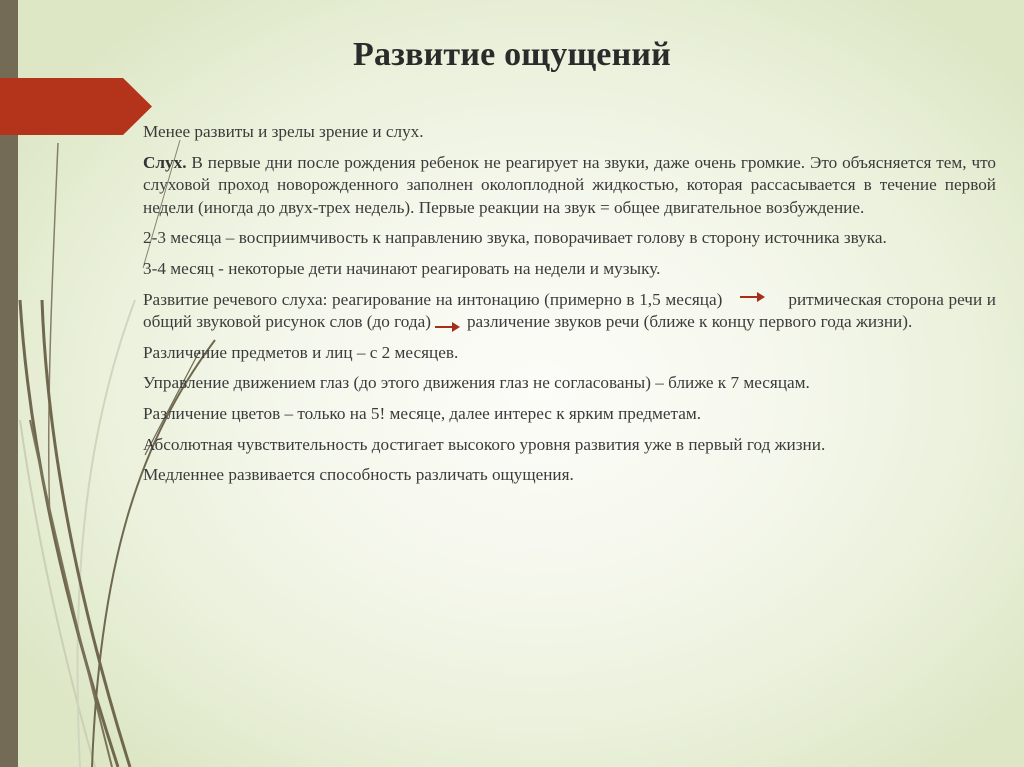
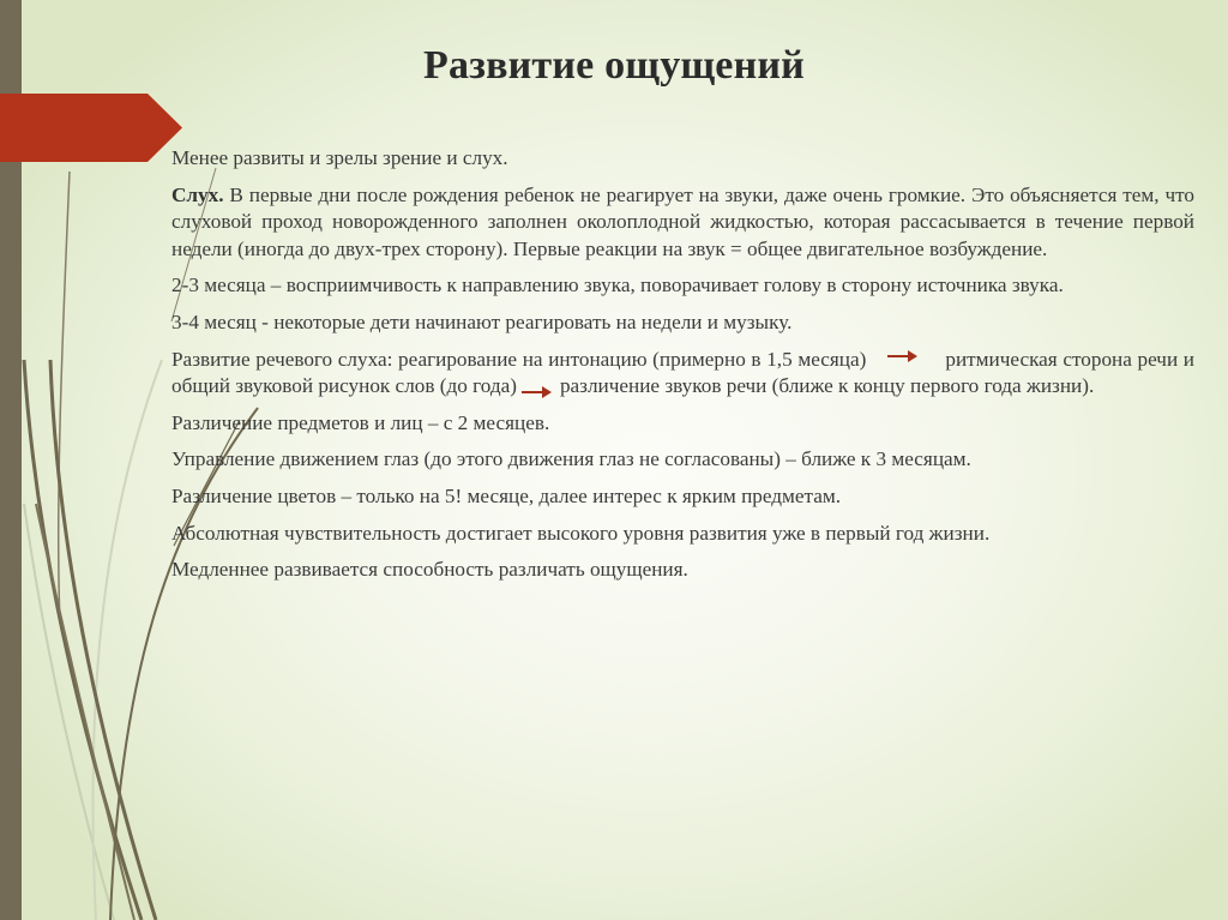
  Развитие ощущений
  Менее развиты и зрелы зрение и слух.
- Слух. В первые дни после рождения ребенок не реагирует на звуки, даже очень громкие. Это объясняется тем, что слуховой проход новорожденного заполнен околоплодной жидкостью, которая рассасывается в течение первой недели (иногда до двух-трех недель). Первые реакции на звук = общее двигательное возбуждение.
+ Слух. В первые дни после рождения ребенок не реагирует на звуки, даже очень громкие. Это объясняется тем, что слуховой проход новорожденного заполнен околоплодной жидкостью, которая рассасывается в течение первой недели (иногда до двух-трех сторону). Первые реакции на звук = общее двигательное возбуждение.
  2-3 месяца – восприимчивость к направлению звука, поворачивает голову в сторону источника звука.
  3-4 месяц - некоторые дети начинают реагировать на недели и музыку.
  Развитие речевого слуха: реагирование на интонацию (примерно в 1,5 месяца) ритмическая сторона речи и общий звуковой рисунок слов (до года) различение звуков речи (ближе к концу первого года жизни).
  Различение предметов и лиц – с 2 месяцев.
- Управление движением глаз (до этого движения глаз не согласованы) – ближе к 7 месяцам.
+ Управление движением глаз (до этого движения глаз не согласованы) – ближе к 3 месяцам.
  Различение цветов – только на 5! месяце, далее интерес к ярким предметам.
  Абсолютная чувствительность достигает высокого уровня развития уже в первый год жизни.
  Медленнее развивается способность различать ощущения.
